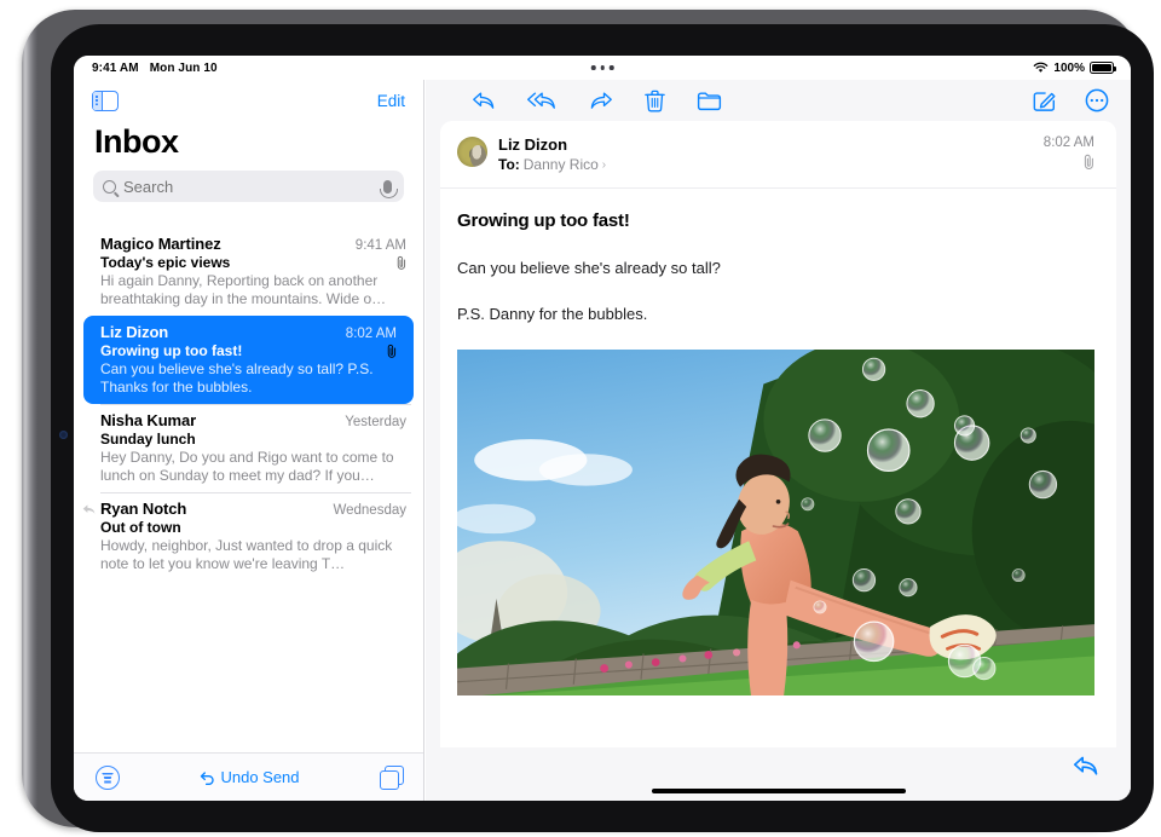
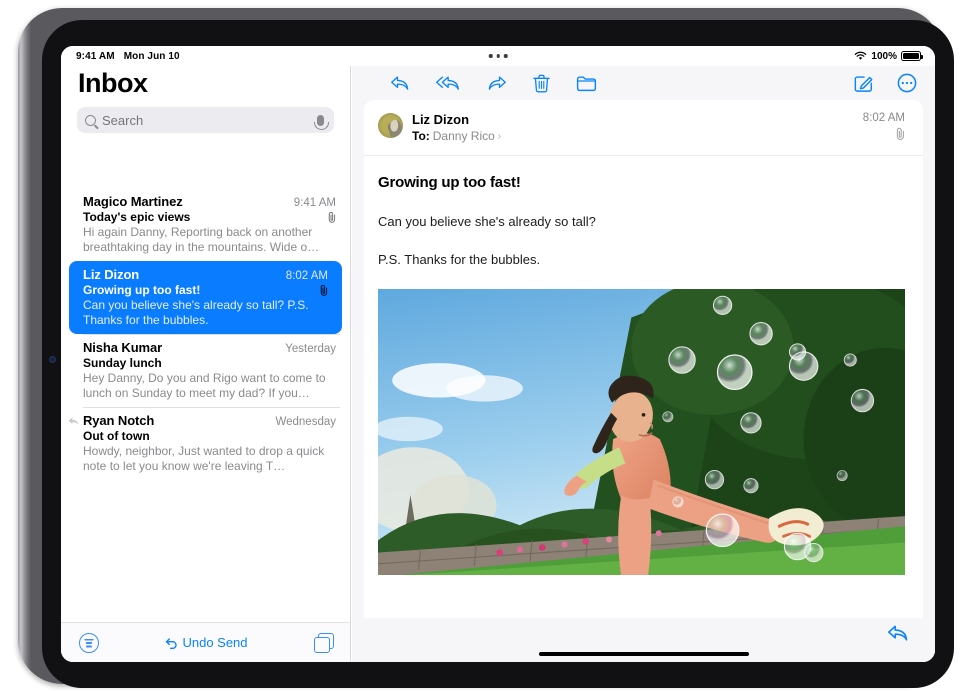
  9:41 AM
  Mon Jun 10
  100%
- Edit
  Inbox
  Search
  Magico Martinez
  9:41 AM
  Today's epic views
  Hi again Danny, Reporting back on another breathtaking day in the mountains. Wide o…
  Liz Dizon
  8:02 AM
  Growing up too fast!
  Can you believe she's already so tall? P.S. Thanks for the bubbles.
  Nisha Kumar
  Yesterday
  Sunday lunch
  Hey Danny, Do you and Rigo want to come to lunch on Sunday to meet my dad? If you…
  Ryan Notch
  Wednesday
  Out of town
  Howdy, neighbor, Just wanted to drop a quick note to let you know we're leaving T…
  Undo Send
  Liz Dizon
  To:
  Danny Rico
  ›
  8:02 AM
  Growing up too fast!
  Can you believe she's already so tall?
- P.S. Danny for the bubbles.
+ P.S. Thanks for the bubbles.
